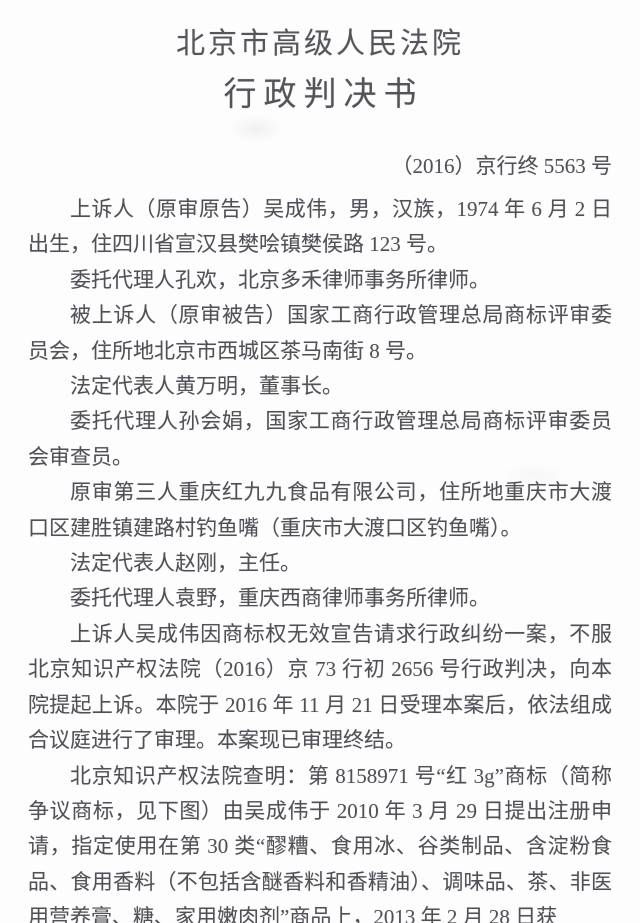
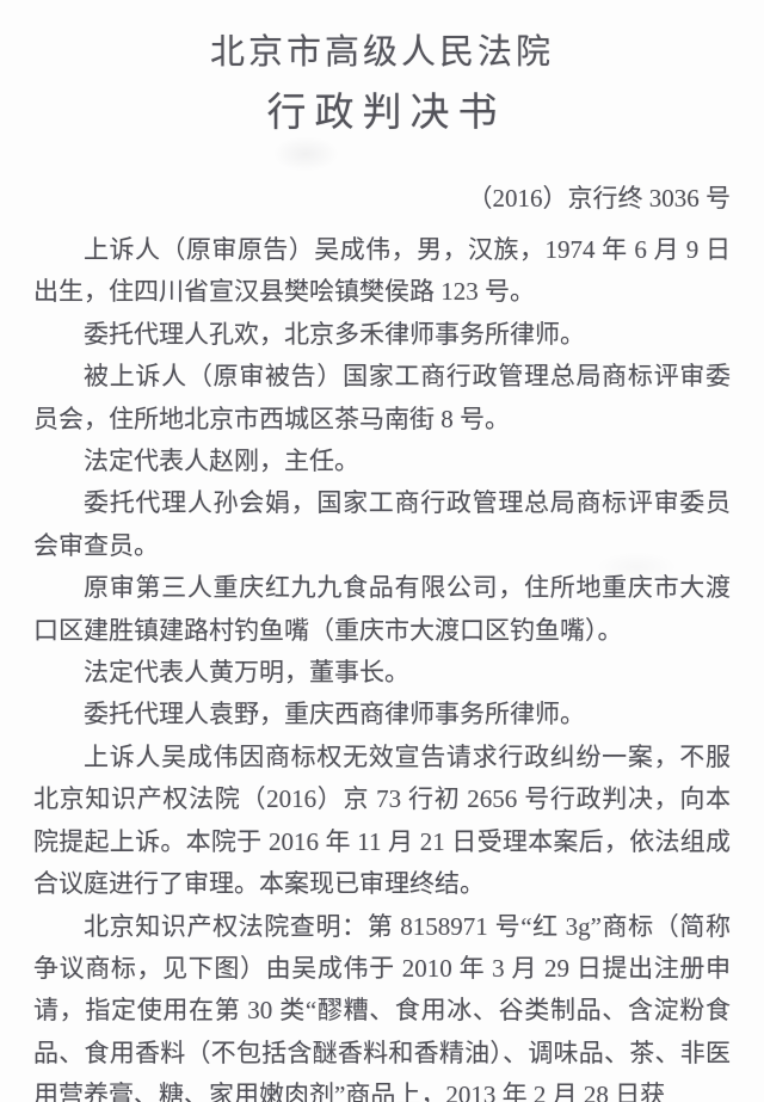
  北京市高级人民法院
  行政判决书
- （2016）京行终 5563 号
+ （2016）京行终 3036 号
- 上诉人（原审原告）吴成伟，男，汉族，1974 年 6 月 2 日出生，住四川省宣汉县樊哙镇樊侯路 123 号。
+ 上诉人（原审原告）吴成伟，男，汉族，1974 年 6 月 9 日出生，住四川省宣汉县樊哙镇樊侯路 123 号。
  委托代理人孔欢，北京多禾律师事务所律师。
  被上诉人（原审被告）国家工商行政管理总局商标评审委员会，住所地北京市西城区茶马南街 8 号。
- 法定代表人黄万明，董事长。
+ 法定代表人赵刚，主任。
  委托代理人孙会娟，国家工商行政管理总局商标评审委员会审查员。
  原审第三人重庆红九九食品有限公司，住所地重庆市大渡口区建胜镇建路村钓鱼嘴（重庆市大渡口区钓鱼嘴）。
- 法定代表人赵刚，主任。
+ 法定代表人黄万明，董事长。
  委托代理人袁野，重庆西商律师事务所律师。
  上诉人吴成伟因商标权无效宣告请求行政纠纷一案，不服北京知识产权法院（2016）京 73 行初 2656 号行政判决，向本院提起上诉。本院于 2016 年 11 月 21 日受理本案后，依法组成合议庭进行了审理。本案现已审理终结。
  北京知识产权法院查明：第 8158971 号“红 3g”商标（简称争议商标，见下图）由吴成伟于 2010 年 3 月 29 日提出注册申请，指定使用在第 30 类“醪糟、食用冰、谷类制品、含淀粉食品、食用香料（不包括含醚香料和香精油）、调味品、茶、非医用营养膏、糖、家用嫩肉剂”商品上，2013 年 2 月 28 日获
